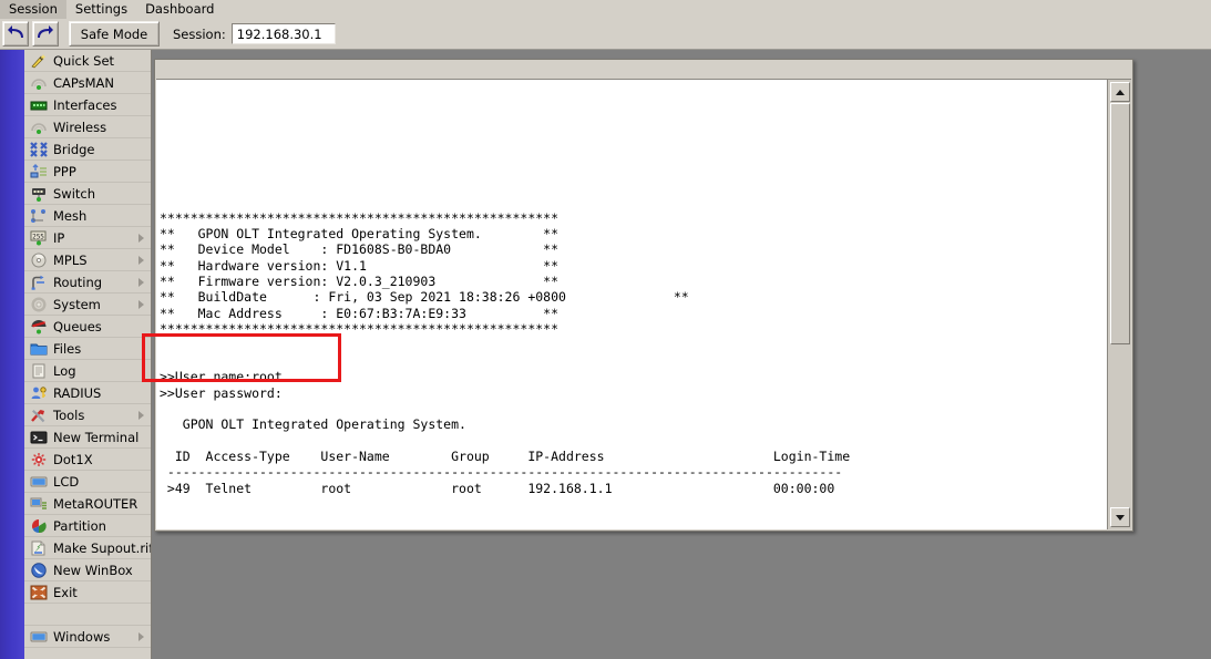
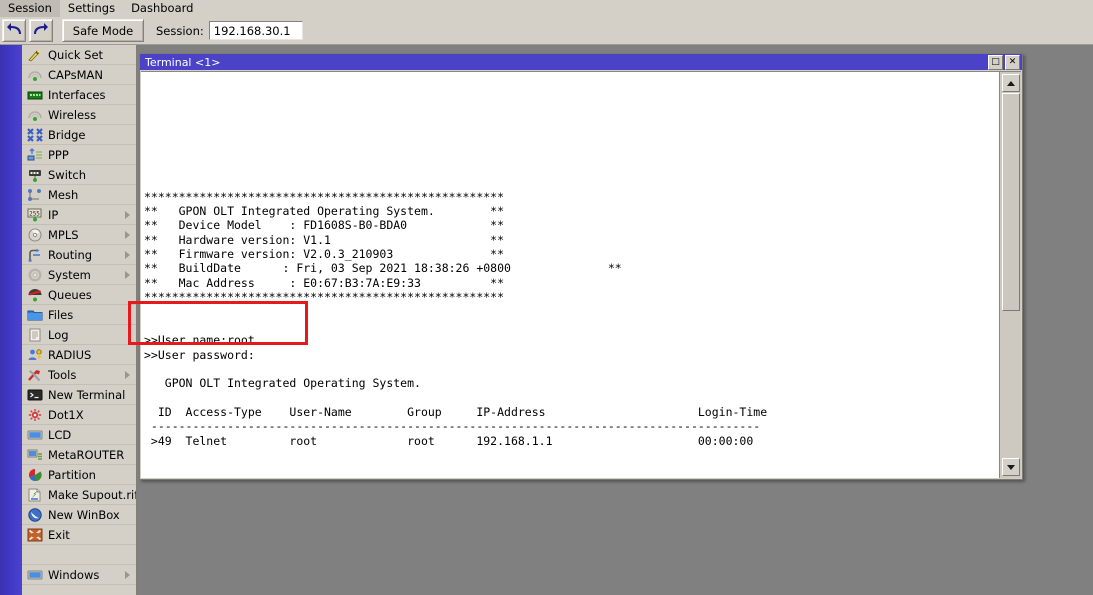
  Session
  Settings
  Dashboard
  Safe Mode
  Session:
  192.168.30.1
  Quick Set
  CAPsMAN
  Interfaces
  Wireless
  Bridge
  PPP
  Switch
  Mesh
  IP
  MPLS
  Routing
  System
  Queues
  Files
  Log
  RADIUS
  Tools
  New Terminal
  Dot1X
  LCD
  MetaROUTER
  Partition
  Make Supout.ri
  New WinBox
  Exit
  Windows
+ Terminal <1>
+ □
+ ✕
  ****************************************************
  ** GPON OLT Integrated Operating System. **
  ** Device Model : FD1608S-B0-BDA0 **
  ** Hardware version: V1.1 **
  ** Firmware version: V2.0.3_210903 **
  ** BuildDate : Fri, 03 Sep 2021 18:38:26 +0800 **
  ** Mac Address : E0:67:B3:7A:E9:33 **
  ****************************************************
  >>User name:root
  >>User password:
  GPON OLT Integrated Operating System.
  ID Access-Type User-Name Group IP-Address Login-Time
  ----------------------------------------------------------------------------------------
  >49 Telnet root root 192.168.1.1 00:00:00
